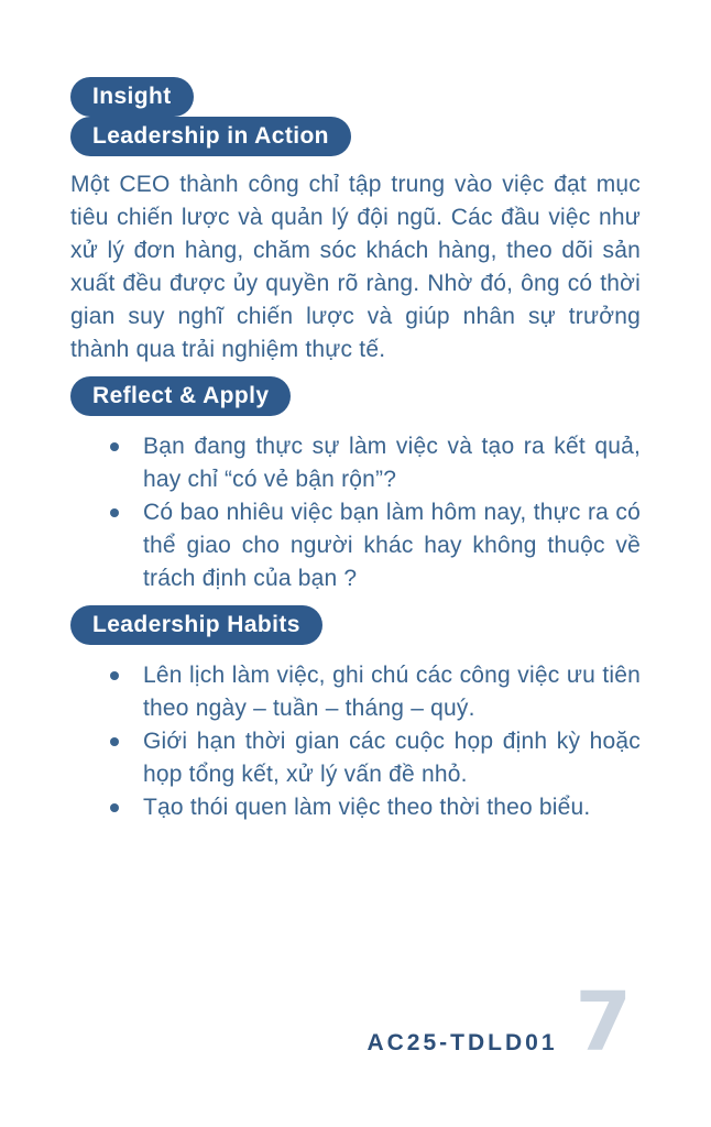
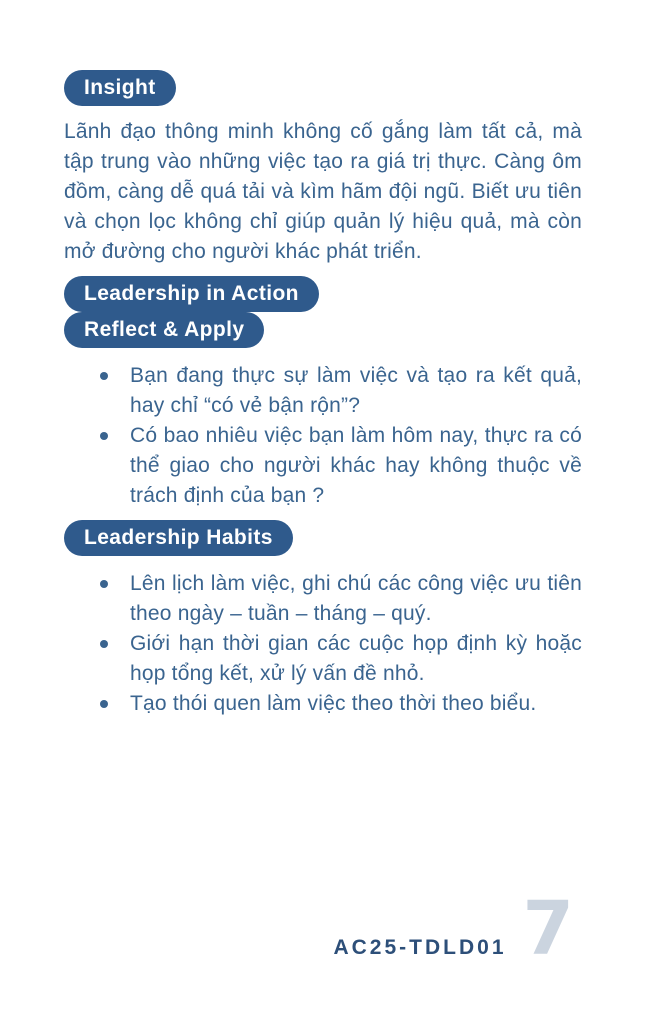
  Insight
+ Lãnh đạo thông minh không cố gắng làm tất cả, mà tập trung vào những việc tạo ra giá trị thực. Càng ôm đồm, càng dễ quá tải và kìm hãm đội ngũ. Biết ưu tiên và chọn lọc không chỉ giúp quản lý hiệu quả, mà còn mở đường cho người khác phát triển.
  Leadership in Action
- Một CEO thành công chỉ tập trung vào việc đạt mục tiêu chiến lược và quản lý đội ngũ. Các đầu việc như xử lý đơn hàng, chăm sóc khách hàng, theo dõi sản xuất đều được ủy quyền rõ ràng. Nhờ đó, ông có thời gian suy nghĩ chiến lược và giúp nhân sự trưởng thành qua trải nghiệm thực tế.
  Reflect & Apply
  Bạn đang thực sự làm việc và tạo ra kết quả, hay chỉ “có vẻ bận rộn”?
  Có bao nhiêu việc bạn làm hôm nay, thực ra có thể giao cho người khác hay không thuộc về trách định của bạn ?
  Leadership Habits
  Lên lịch làm việc, ghi chú các công việc ưu tiên theo ngày – tuần – tháng – quý.
  Giới hạn thời gian các cuộc họp định kỳ hoặc họp tổng kết, xử lý vấn đề nhỏ.
  Tạo thói quen làm việc theo thời theo biểu.
  AC25-TDLD01
  7
